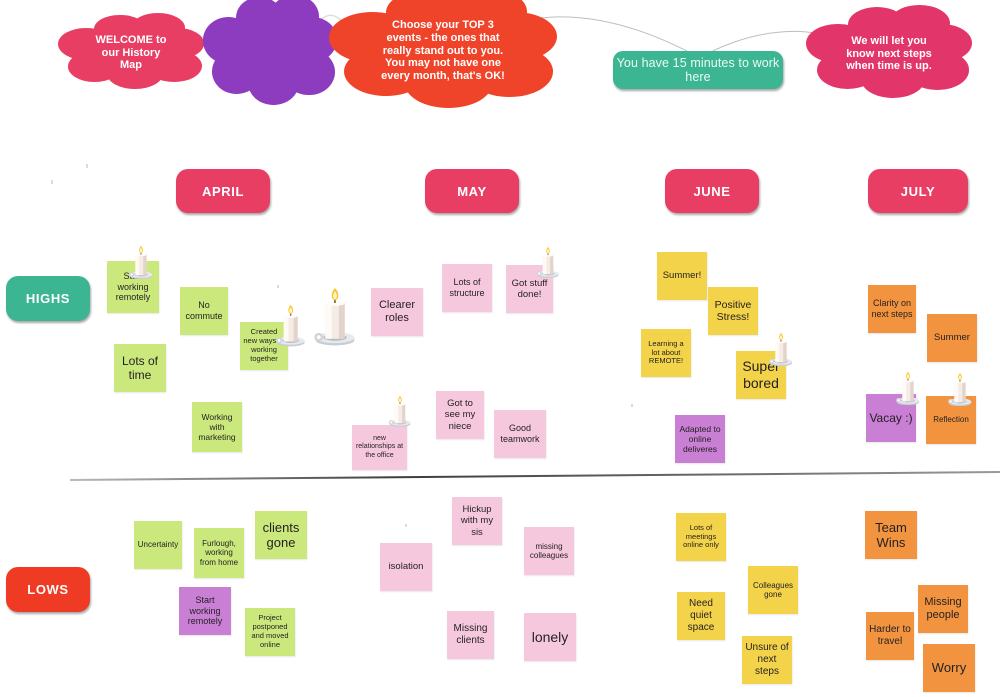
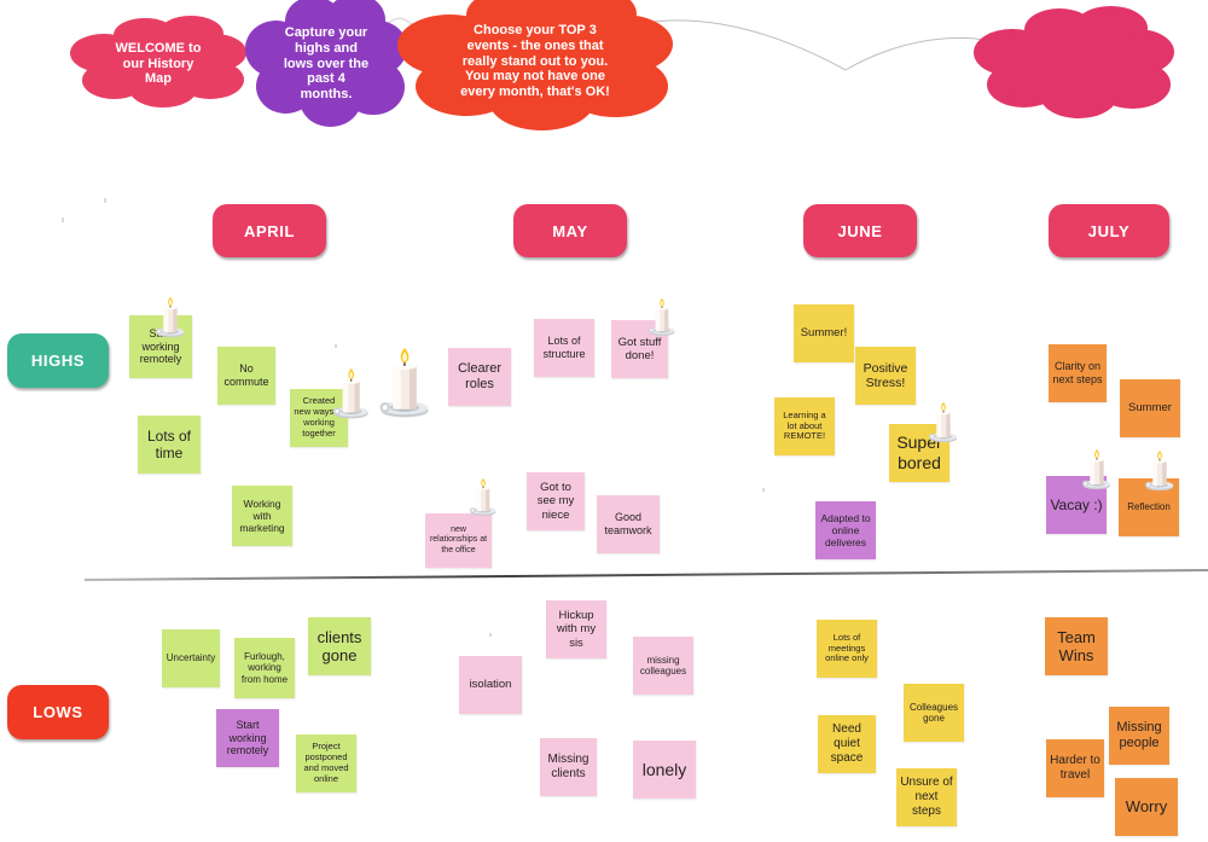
  WELCOME to
  our History
  Map
+ Capture your
+ highs and
+ lows over the
+ past 4
+ months.
  Choose your TOP 3
  events - the ones that
  really stand out to you.
  You may not have one
  every month, that's OK!
- We will let you
- know next steps
- when time is up.
- You have 15 minutes to work here
  APRIL
  MAY
  JUNE
  JULY
  HIGHS
  LOWS
  S working remotely
  No commute
  Lots of time
  Created new ways working together
  Working with marketing
  Clearer roles
  Lots of structure
  Got stuff done!
  Got to see my niece
  Good teamwork
  Summer!
  Positive Stress!
  Learning a lot about REMOTE!
  Super bored
  Adapted to online deliveres
  Clarity on next steps
  Summer
  Vacay :)
  Reflection
  Uncertainty
  Furlough, working from home
  clients gone
  Start working remotely
  Project postponed and moved online
  isolation
  Hickup with my sis
  missing colleagues
  Missing clients
  lonely
  Lots of meetings online only
  Colleagues gone
  Need quiet space
  Unsure of next steps
  Team Wins
  Missing people
  Harder to travel
  Worry
